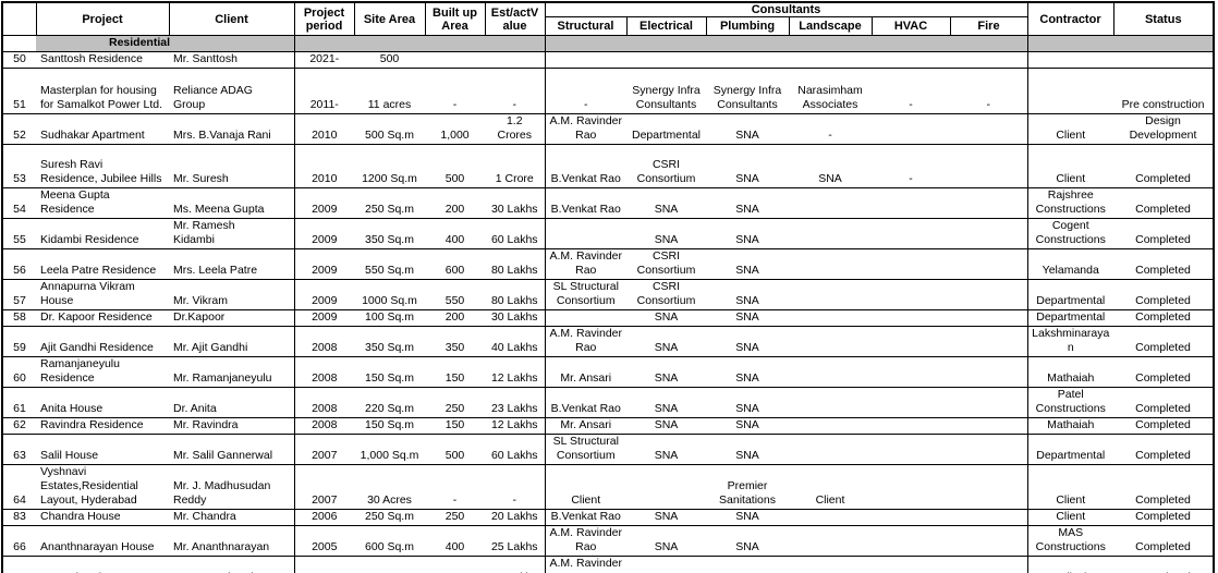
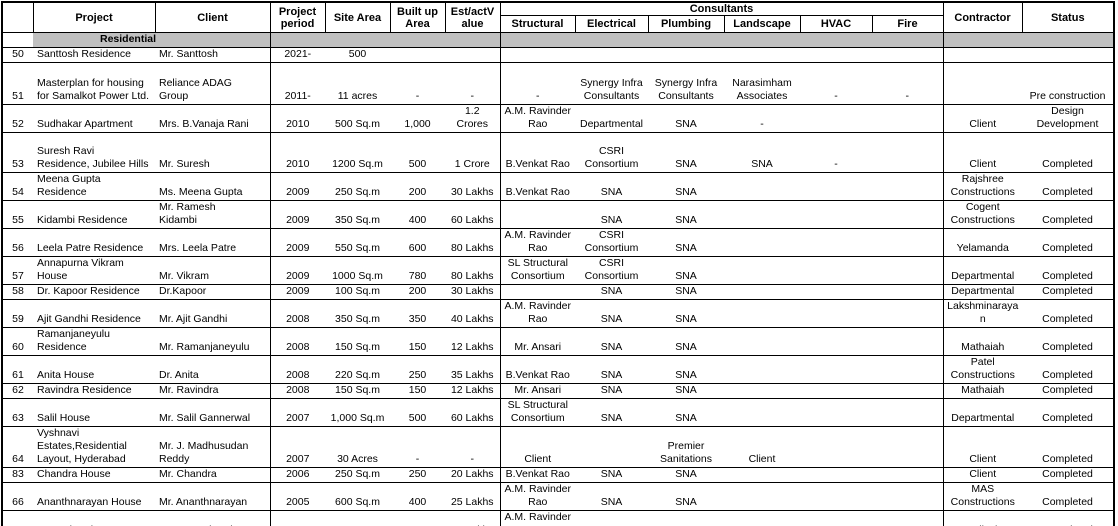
  	Project	Client	Project period	Site Area	Built up Area	Est/actV alue	Consultants	Contractor	Status
  Structural	Electrical	Plumbing	Landscape	HVAC	Fire
  	Residential
  50	Santtosh Residence	Mr. Santtosh	2021-	500
  51	Masterplan for housing for Samalkot Power Ltd.	Reliance ADAG Group	2011-	11 acres	-	-	-	Synergy Infra Consultants	Synergy Infra Consultants	Narasimham Associates	-	-		Pre construction
  52	Sudhakar Apartment	Mrs. B.Vanaja Rani	2010	500 Sq.m	1,000	1.2 Crores	A.M. Ravinder Rao	Departmental	SNA	-			Client	Design Development
  53	Suresh Ravi Residence, Jubilee Hills	Mr. Suresh	2010	1200 Sq.m	500	1 Crore	B.Venkat Rao	CSRI Consortium	SNA	SNA	-		Client	Completed
  54	Meena Gupta Residence	Ms. Meena Gupta	2009	250 Sq.m	200	30 Lakhs	B.Venkat Rao	SNA	SNA				Rajshree Constructions	Completed
  55	Kidambi Residence	Mr. Ramesh Kidambi	2009	350 Sq.m	400	60 Lakhs		SNA	SNA				Cogent Constructions	Completed
  56	Leela Patre Residence	Mrs. Leela Patre	2009	550 Sq.m	600	80 Lakhs	A.M. Ravinder Rao	CSRI Consortium	SNA				Yelamanda	Completed
- 57	Annapurna Vikram House	Mr. Vikram	2009	1000 Sq.m	550	80 Lakhs	SL Structural Consortium	CSRI Consortium	SNA				Departmental	Completed
+ 57	Annapurna Vikram House	Mr. Vikram	2009	1000 Sq.m	780	80 Lakhs	SL Structural Consortium	CSRI Consortium	SNA				Departmental	Completed
  58	Dr. Kapoor Residence	Dr.Kapoor	2009	100 Sq.m	200	30 Lakhs		SNA	SNA				Departmental	Completed
  59	Ajit Gandhi Residence	Mr. Ajit Gandhi	2008	350 Sq.m	350	40 Lakhs	A.M. Ravinder Rao	SNA	SNA				Lakshminaraya n	Completed
  60	Ramanjaneyulu Residence	Mr. Ramanjaneyulu	2008	150 Sq.m	150	12 Lakhs	Mr. Ansari	SNA	SNA				Mathaiah	Completed
- 61	Anita House	Dr. Anita	2008	220 Sq.m	250	23 Lakhs	B.Venkat Rao	SNA	SNA				Patel Constructions	Completed
+ 61	Anita House	Dr. Anita	2008	220 Sq.m	250	35 Lakhs	B.Venkat Rao	SNA	SNA				Patel Constructions	Completed
  62	Ravindra Residence	Mr. Ravindra	2008	150 Sq.m	150	12 Lakhs	Mr. Ansari	SNA	SNA				Mathaiah	Completed
  63	Salil House	Mr. Salil Gannerwal	2007	1,000 Sq.m	500	60 Lakhs	SL Structural Consortium	SNA	SNA				Departmental	Completed
  64	Vyshnavi Estates,Residential Layout, Hyderabad	Mr. J. Madhusudan Reddy	2007	30 Acres	-	-	Client		Premier Sanitations	Client			Client	Completed
  83	Chandra House	Mr. Chandra	2006	250 Sq.m	250	20 Lakhs	B.Venkat Rao	SNA	SNA				Client	Completed
  66	Ananthnarayan House	Mr. Ananthnarayan	2005	600 Sq.m	400	25 Lakhs	A.M. Ravinder Rao	SNA	SNA				MAS Constructions	Completed
